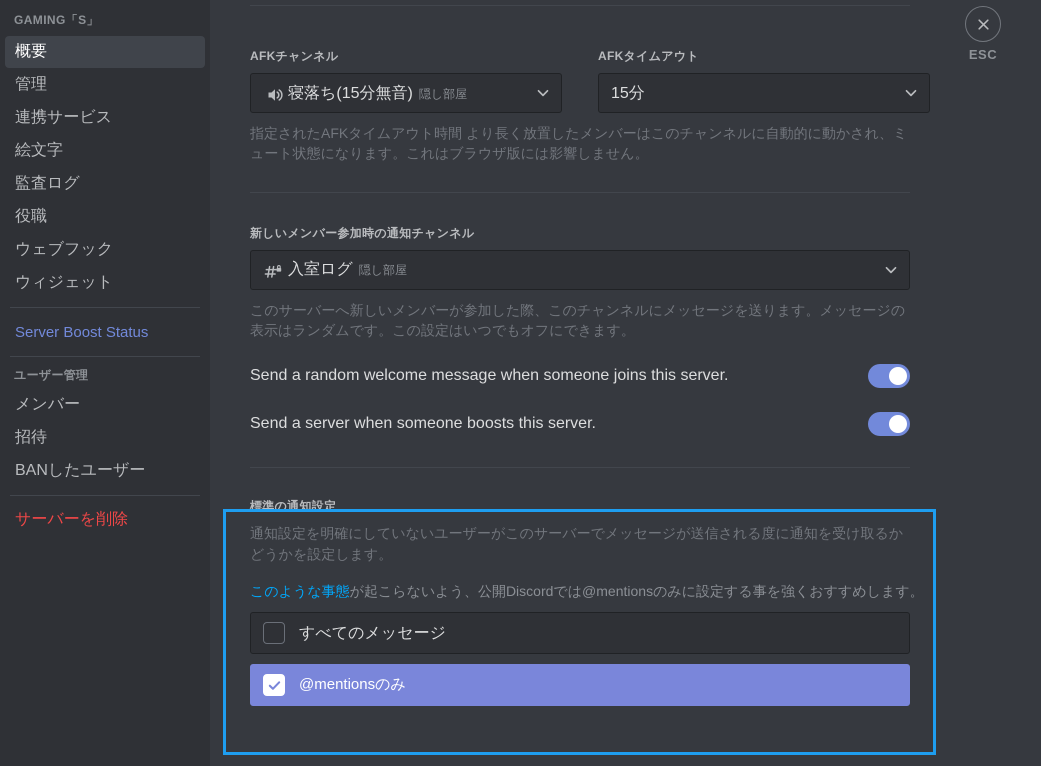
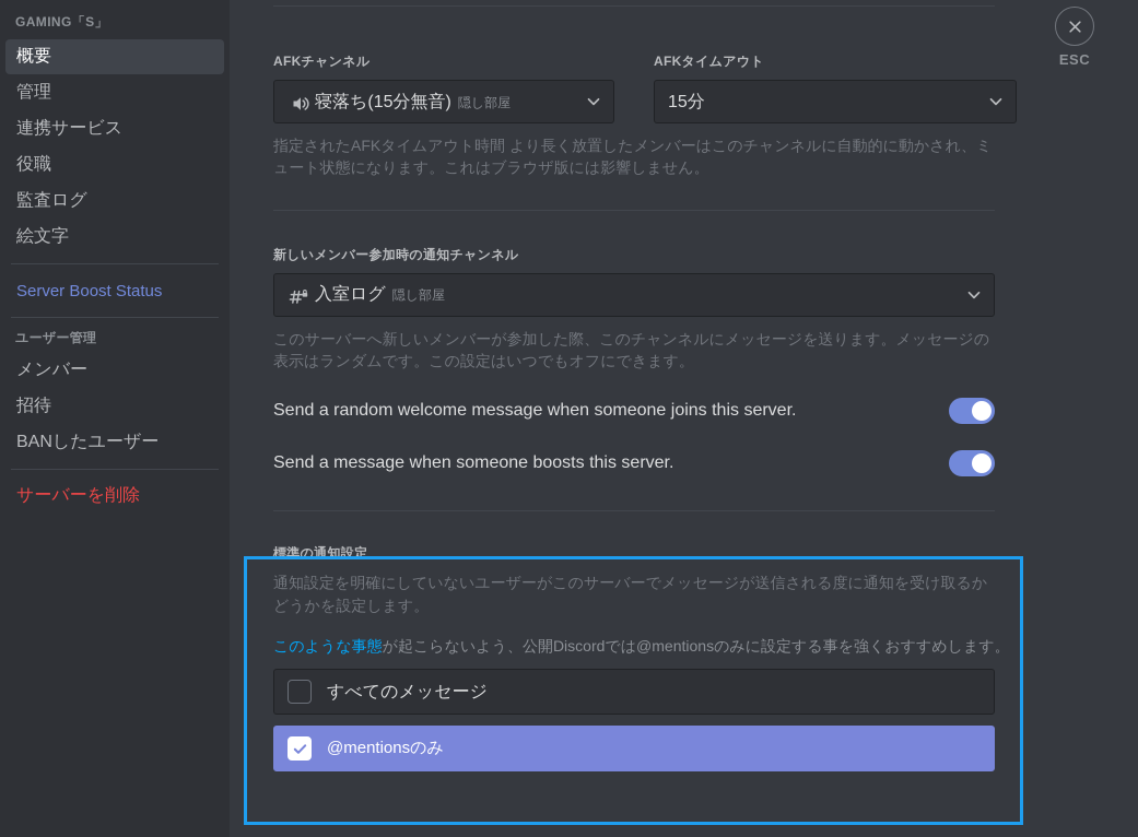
  GAMING「S」
  概要
  管理
  連携サービス
- 絵文字
+ 役職
  監査ログ
- 役職
+ 絵文字
- ウェブフック
- ウィジェット
  Server Boost Status
  ユーザー管理
  メンバー
  招待
  BANしたユーザー
  サーバーを削除
  AFKチャンネル
  寝落ち(15分無音)
  隠し部屋
  AFKタイムアウト
  15分
  指定されたAFKタイムアウト時間 より長く放置したメンバーはこのチャンネルに自動的に動かされ、ミュート状態になります。これはブラウザ版には影響しません。
  新しいメンバー参加時の通知チャンネル
  入室ログ
  隠し部屋
  このサーバーへ新しいメンバーが参加した際、このチャンネルにメッセージを送ります。メッセージの表示はランダムです。この設定はいつでもオフにできます。
  Send a random welcome message when someone joins this server.
- Send a server when someone boosts this server.
+ Send a message when someone boosts this server.
  標準の通知設定
  通知設定を明確にしていないユーザーがこのサーバーでメッセージが送信される度に通知を受け取るかどうかを設定します。
  このような事態が起こらないよう、公開Discordでは@mentionsのみに設定する事を強くおすすめします。
  すべてのメッセージ
  @mentionsのみ
  ESC
